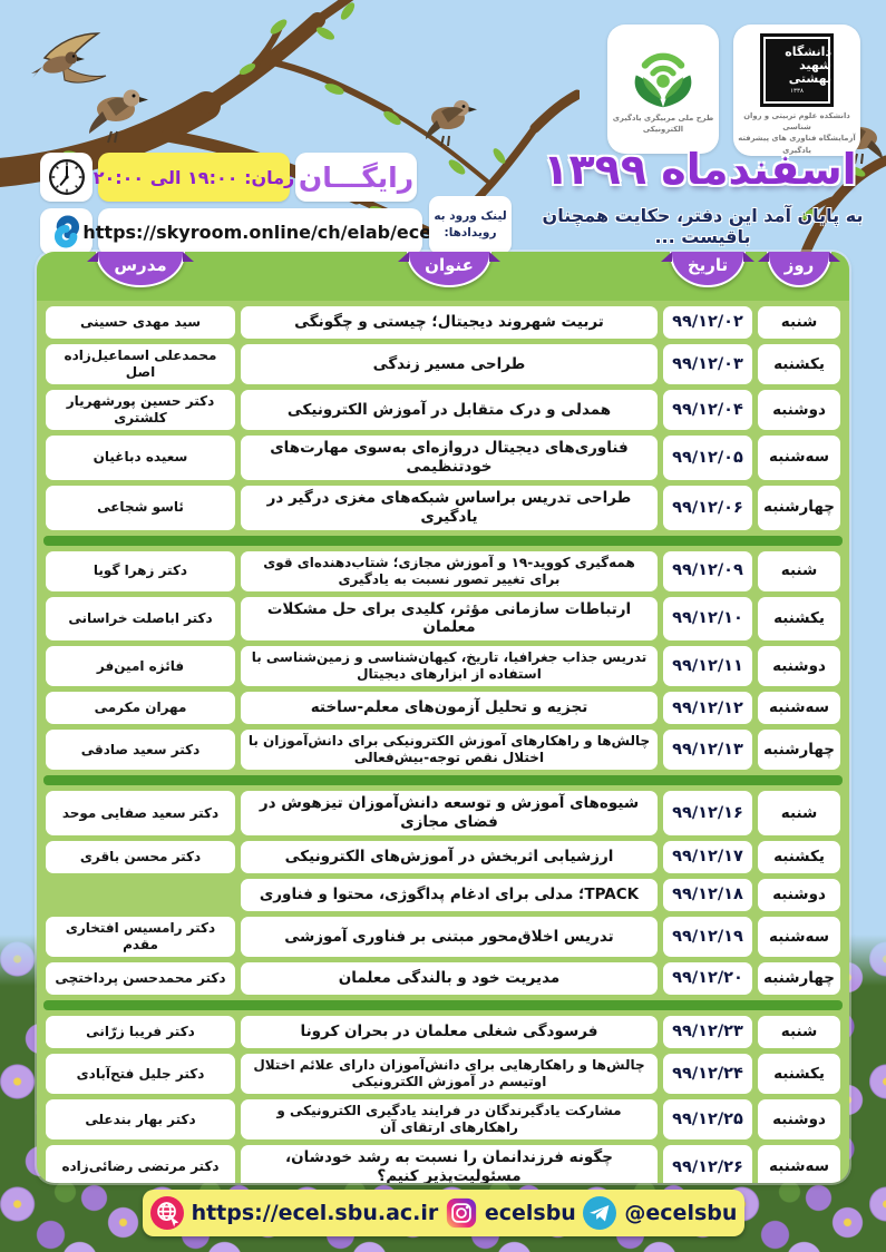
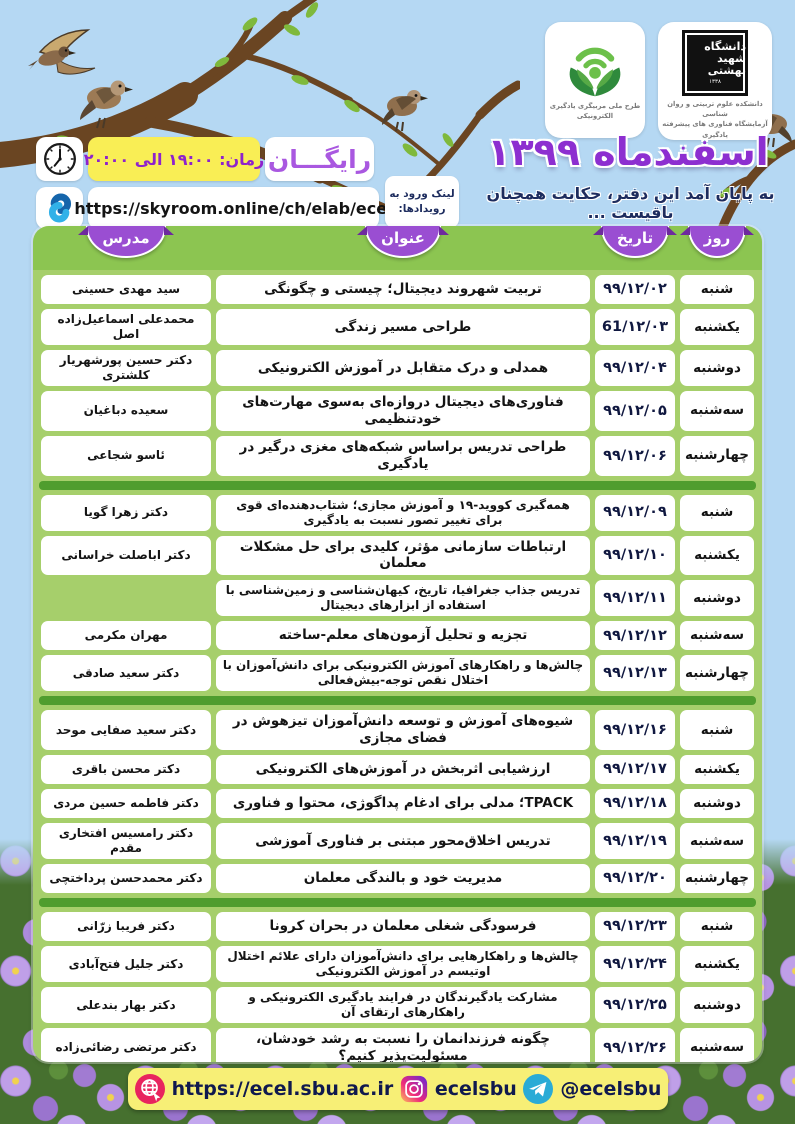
  زمان: ۱۹:۰۰ الی ۲۰:۰۰
  رایگـــان
  https://skyroom.online/ch/elab/ece
  لینک ورود به رویدادها:
  طرح ملی مربیگری یادگیری الکترونیکی
  دانشگاه شهید بهشتی
  دانشکده علوم تربیتی و روان شناسی
  آزمایشگاه فناوری های پیشرفته یادگیری
  اسفندماه ۱۳۹۹
  به پایان آمد این دفتر، حکایت همچنان باقیست ...
  روز
  تاریخ
  عنوان
  مدرس
  شنبه
  ۹۹/۱۲/۰۲
  تربیت شهروند دیجیتال؛ چیستی و چگونگی
  سید مهدی حسینی
  یکشنبه
- ۹۹/۱۲/۰۳
+ 61/۱۲/۰۳
  طراحی مسیر زندگی
  محمدعلی اسماعیل‌زاده اصل
  دوشنبه
  ۹۹/۱۲/۰۴
  همدلی و درک متقابل در آموزش الکترونیکی
  دکتر حسین پورشهریار کلشتری
  سهشنبه
  ۹۹/۱۲/۰۵
  فناوری‌های دیجیتال دروازه‌ای به‌سوی مهارت‌های خودتنظیمی
  سعیده دباغیان
  چهارشنبه
  ۹۹/۱۲/۰۶
  طراحی تدریس براساس شبکه‌های مغزی درگیر در یادگیری
  ئاسو شجاعی
  شنبه
  ۹۹/۱۲/۰۹
  همه‌گیری کووید-۱۹ و آموزش مجازی؛ شتاب‌دهنده‌ای قوی برای تغییر تصور نسبت به یادگیری
  دکتر زهرا گویا
  یکشنبه
  ۹۹/۱۲/۱۰
  ارتباطات سازمانی مؤثر، کلیدی برای حل مشکلات معلمان
  دکتر اباصلت خراسانی
  دوشنبه
  ۹۹/۱۲/۱۱
  تدریس جذاب جغرافیا، تاریخ، کیهان‌شناسی و زمین‌شناسی با استفاده از ابزارهای دیجیتال
- فائزه امین‌فر
  سهشنبه
  ۹۹/۱۲/۱۲
  تجزیه و تحلیل آزمونهای معلم-ساخته
  مهران مکرمی
  چهارشنبه
  ۹۹/۱۲/۱۳
  چالش‌ها و راهکارهای آموزش الکترونیکی برای دانش‌آموزان با اختلال نقص توجه-بیش‌فعالی
  دکتر سعید صادقی
  شنبه
  ۹۹/۱۲/۱۶
  شیوه‌های آموزش و توسعه دانش‌آموزان تیزهوش در فضای مجازی
  دکتر سعید صفایی موحد
  یکشنبه
  ۹۹/۱۲/۱۷
  ارزشیابی اثربخش در آموزش‌های الکترونیکی
  دکتر محسن باقری
  دوشنبه
  ۹۹/۱۲/۱۸
  TPACK؛ مدلی برای ادغام پداگوژی، محتوا و فناوری
+ دکتر فاطمه حسین مردی
  سهشنبه
  ۹۹/۱۲/۱۹
  تدریس اخلاقمحور مبتنی بر فناوری آموزشی
  دکتر رامسیس افتخاری مقدم
  چهارشنبه
  ۹۹/۱۲/۲۰
  مدیریت خود و بالندگی معلمان
  دکتر محمدحسن پرداختچی
  شنبه
  ۹۹/۱۲/۲۳
  فرسودگی شغلی معلمان در بحران کرونا
  دکتر فریبا زرّانی
  یکشنبه
  ۹۹/۱۲/۲۴
  چالش‌ها و راهکارهایی برای دانشآموزان دارای علائم اختلال اوتیسم در آموزش الکترونیکی
  دکتر جلیل فتحآبادی
  دوشنبه
  ۹۹/۱۲/۲۵
  مشارکت یادگیرندگان در فرایند یادگیری الکترونیکی و راهکارهای ارتقای آن
  دکتر بهار بندعلی
  سهشنبه
  ۹۹/۱۲/۲۶
  چگونه فرزندانمان را نسبت به رشد خودشان، مسئولیت‌پذیر کنیم؟
  دکتر مرتضی رضائی‌زاده
  https://ecel.sbu.ac.ir
  ecelsbu
  @ecelsbu
